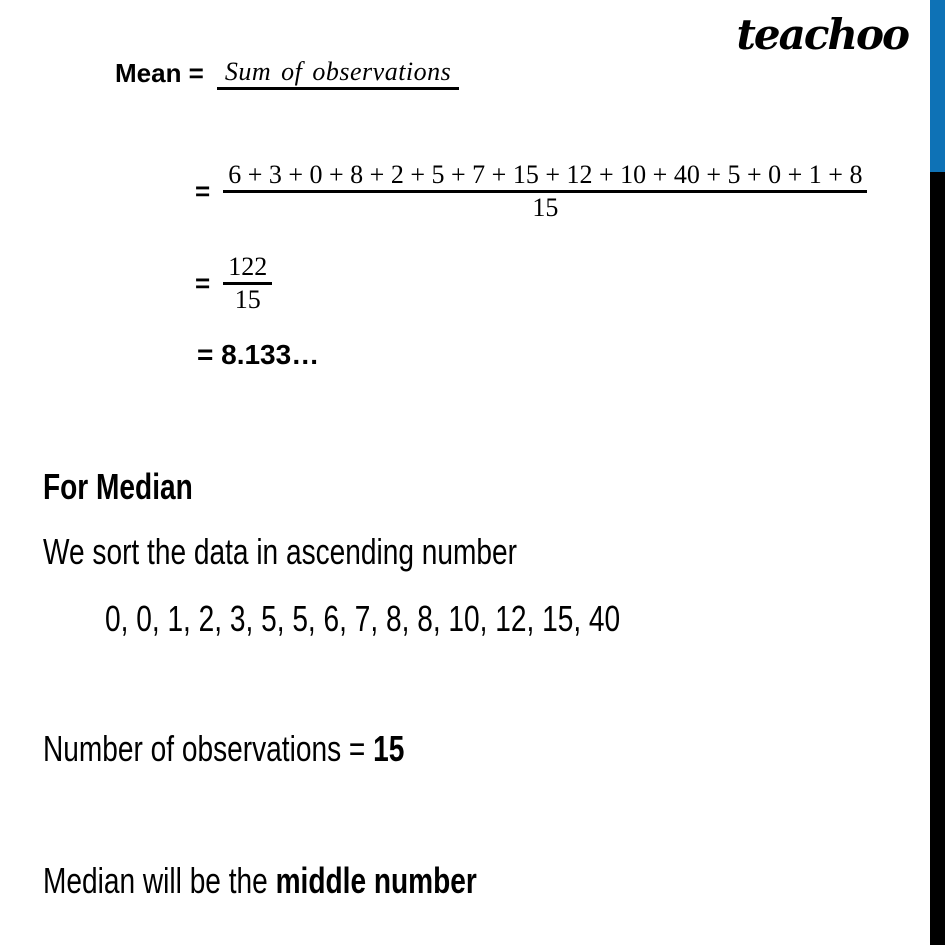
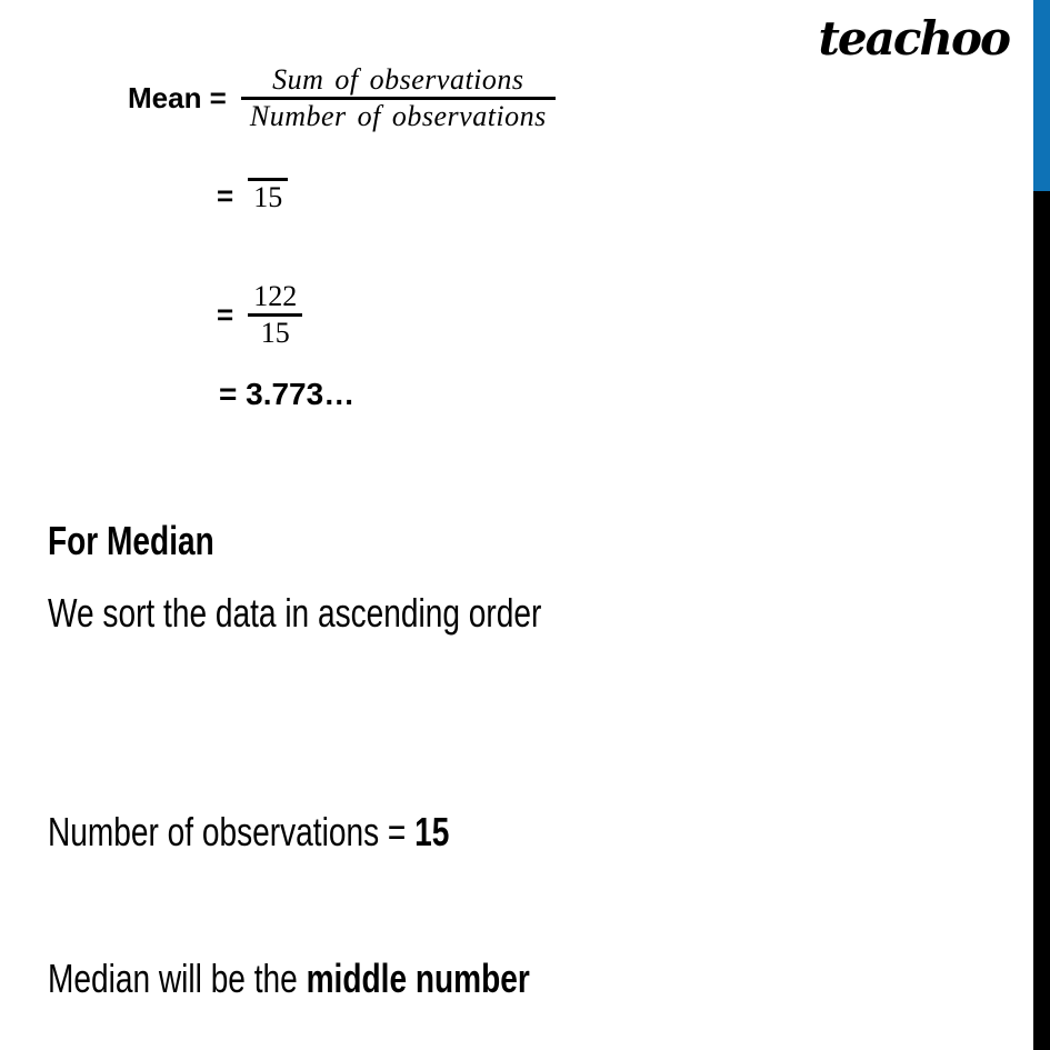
  teachoo
  Mean =
  Sum of observations
+ Number of observations
  =
- 6 + 3 + 0 + 8 + 2 + 5 + 7 + 15 + 12 + 10 + 40 + 5 + 0 + 1 + 8
  15
  =
  122
  15
- = 8.133…
+ = 3.773…
  For Median
- We sort the data in ascending number
+ We sort the data in ascending order
- 0, 0, 1, 2, 3, 5, 5, 6, 7, 8, 8, 10, 12, 15, 40
  Number of observations = 15
  Median will be the middle number
